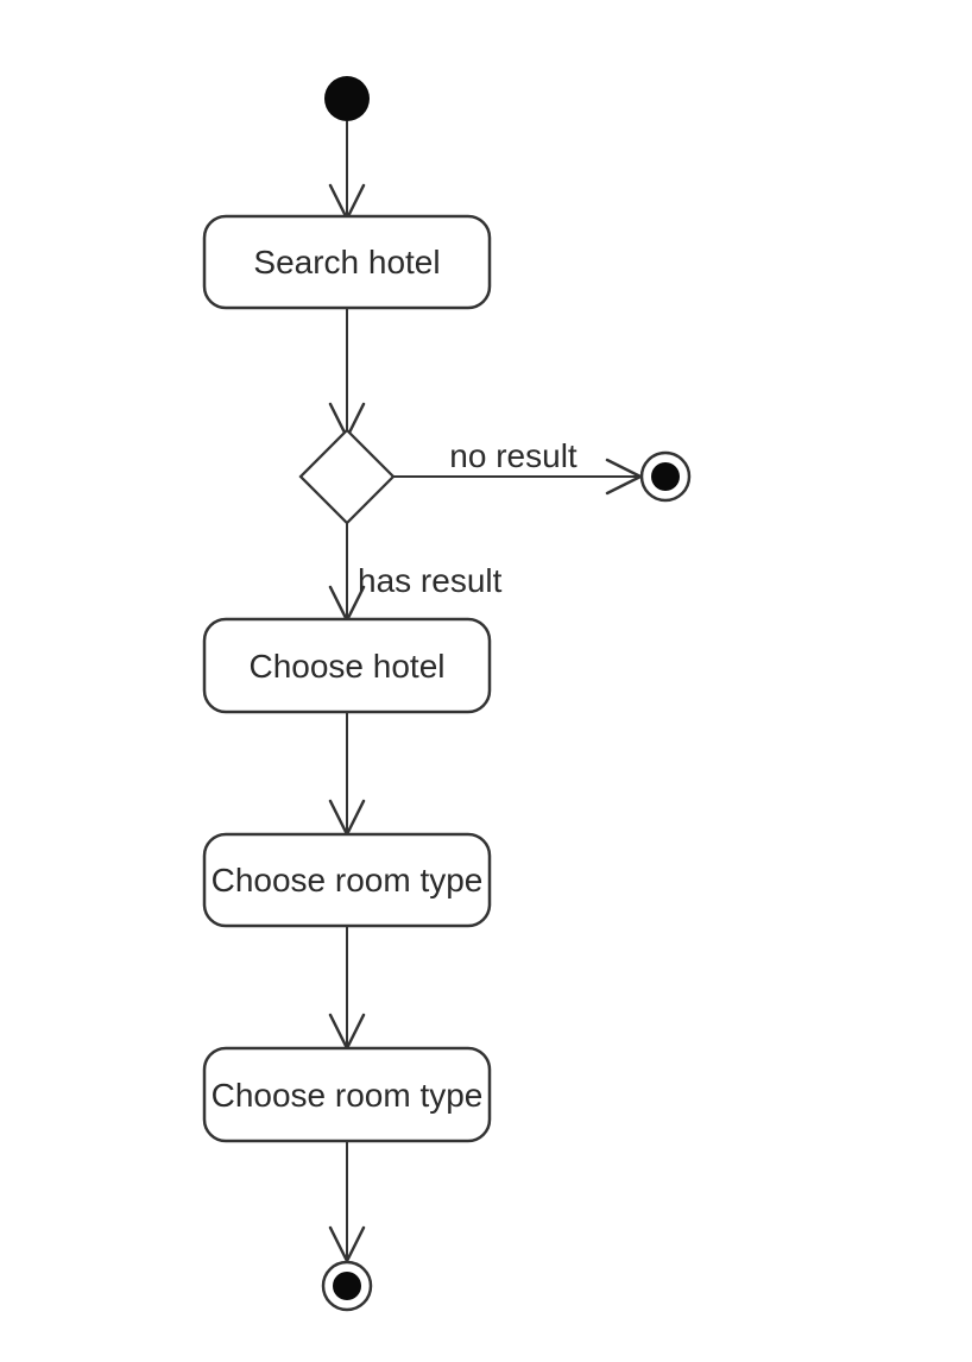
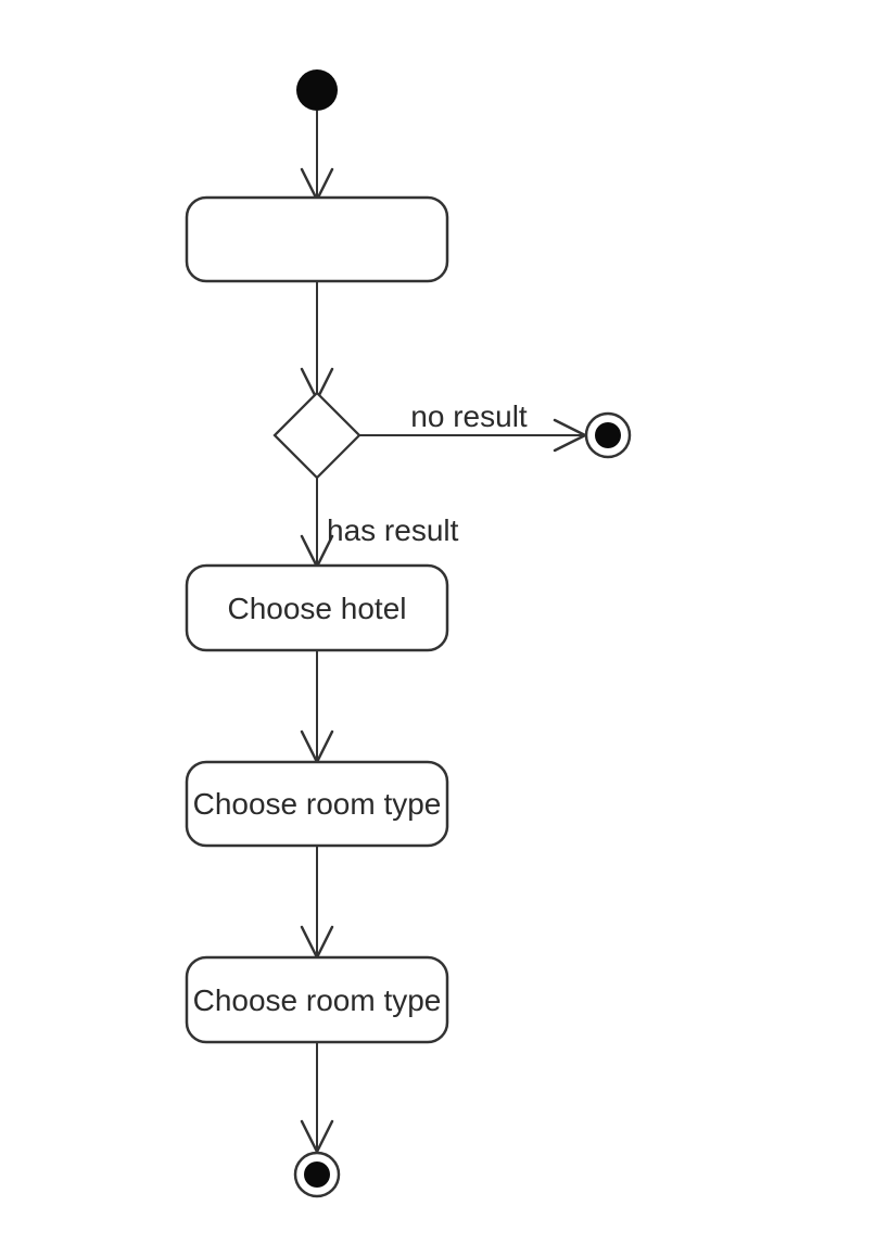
- Search hotel
  no result
  has result
  Choose hotel
  Choose room type
  Choose room type
